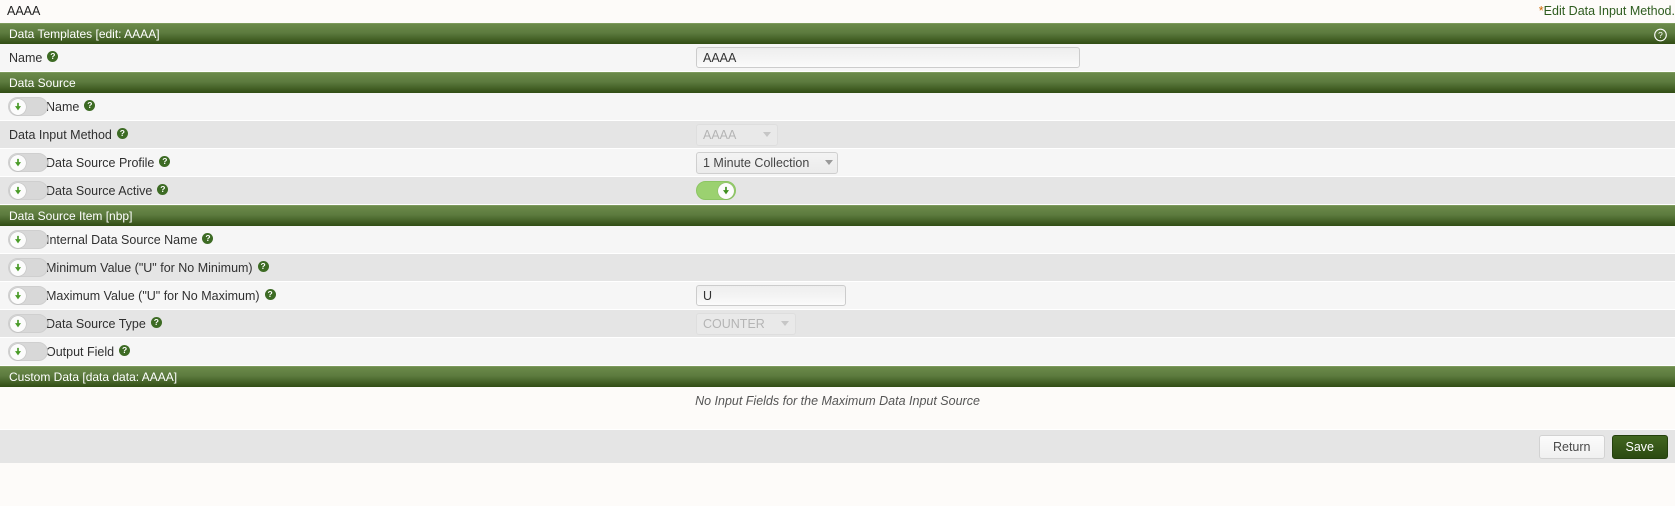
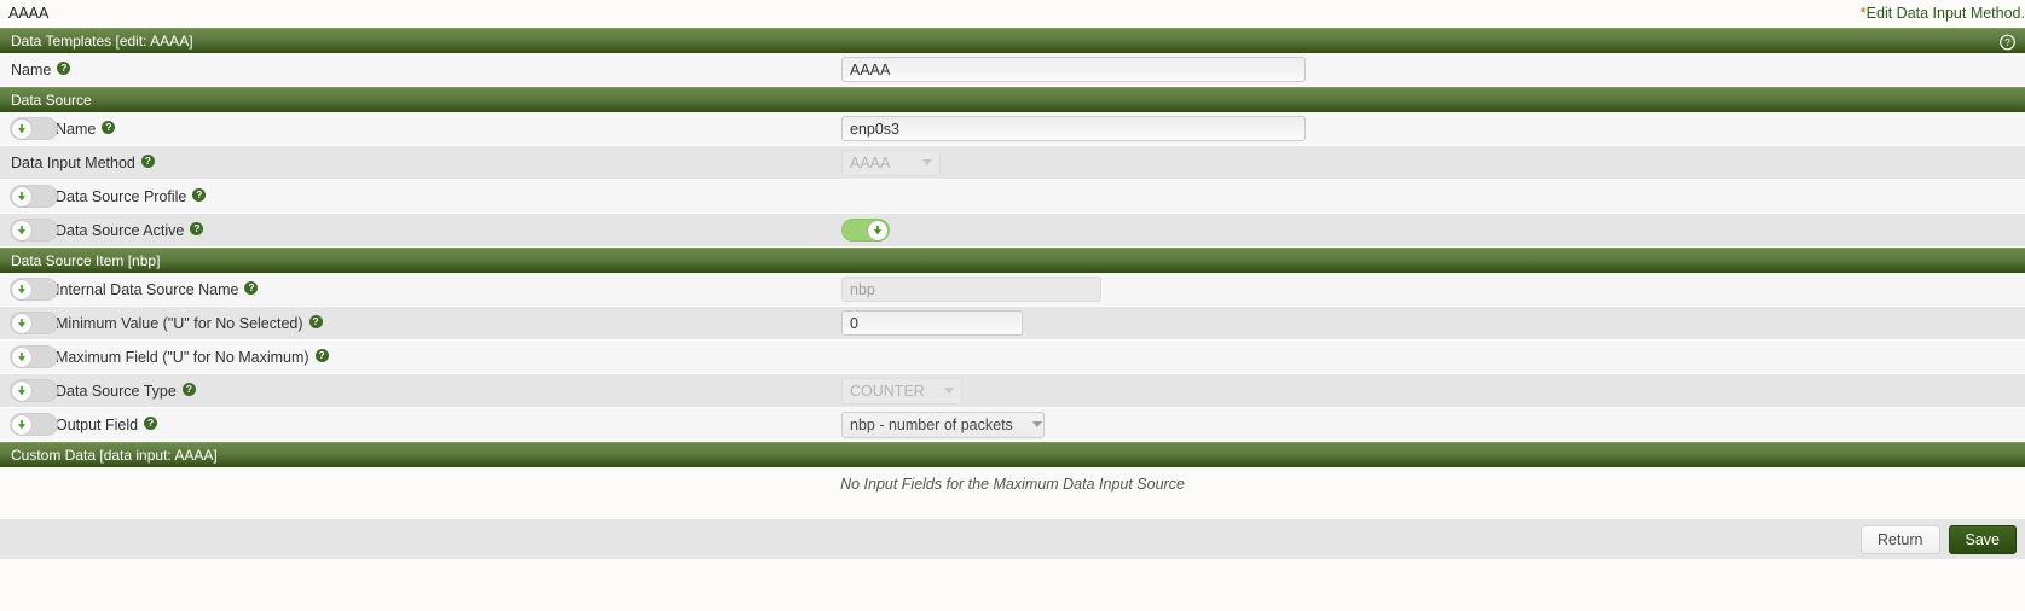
  AAAA
  *Edit Data Input Method.
  Data Templates [edit: AAAA]
  ?
  Name
  ?
  AAAA
  Data Source
  Name
  ?
+ enp0s3
  Data Input Method
  ?
  AAAA
  Data Source Profile
  ?
- 1 Minute Collection
  Data Source Active
  ?
  Data Source Item [nbp]
  nternal Data Source Name
  ?
+ nbp
- Minimum Value ("U" for No Minimum)
+ Minimum Value ("U" for No Selected)
  ?
+ 0
- Maximum Value ("U" for No Maximum)
+ Maximum Field ("U" for No Maximum)
  ?
- U
  Data Source Type
  ?
  COUNTER
  Output Field
  ?
+ nbp - number of packets
- Custom Data [data data: AAAA]
+ Custom Data [data input: AAAA]
  No Input Fields for the Maximum Data Input Source
  Return
  Save
